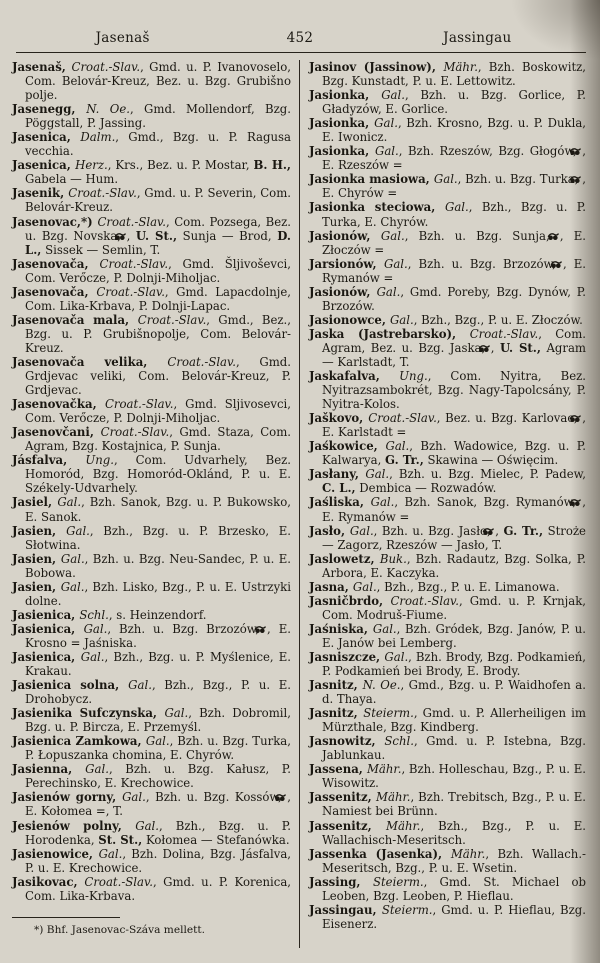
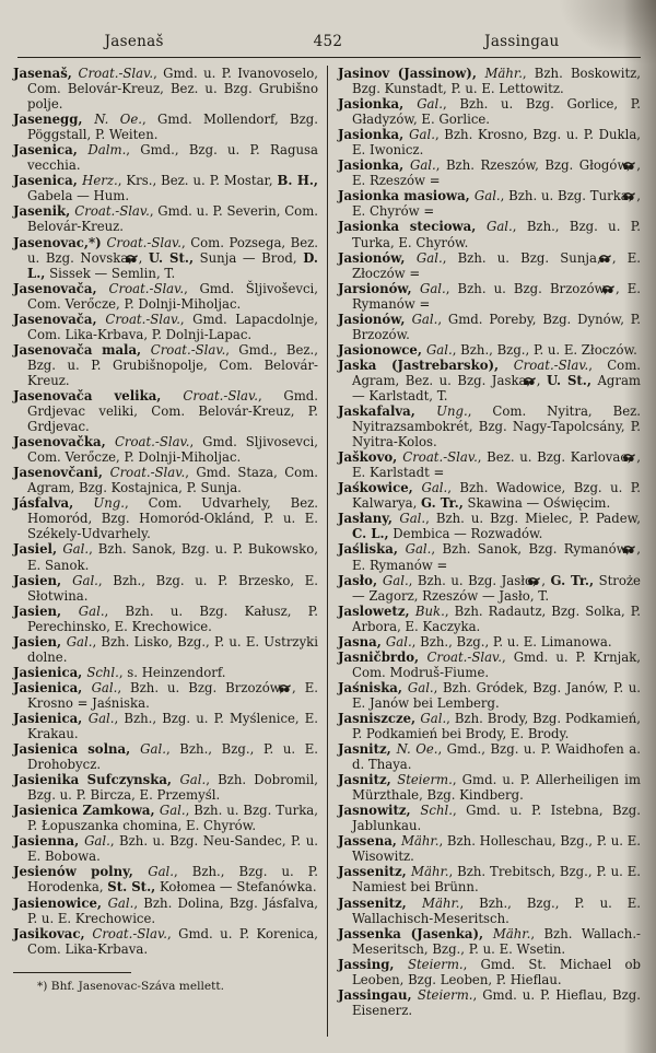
  Jasenaš
  452
  Jassingau
  Jasenaš, Croat.-Slav., Gmd. u. P. Ivanovoselo, Com. Belovár-Kreuz, Bez. u. Bzg. Grubišno polje.
- Jasenegg, N. Oe., Gmd. Mollendorf, Bzg. Pöggstall, P. Jassing.
+ Jasenegg, N. Oe., Gmd. Mollendorf, Bzg. Pöggstall, P. Weiten.
  Jasenica, Dalm., Gmd., Bzg. u. P. Ragusa vecchia.
  Jasenica, Herz., Krs., Bez. u. P. Mostar, B. H., Gabela — Hum.
  Jasenik, Croat.-Slav., Gmd. u. P. Severin, Com. Belovár-Kreuz.
  Jasenovac,*) Croat.-Slav., Com. Pozsega, Bez. u. Bzg. Novska, , U. St., Sunja — Brod, D. L., Sissek — Semlin, T.
  Jasenovača, Croat.-Slav., Gmd. Šljivoševci, Com. Verőcze, P. Dolnji-Miholjac.
  Jasenovača, Croat.-Slav., Gmd. Lapacdolnje, Com. Lika-Krbava, P. Dolnji-Lapac.
  Jasenovača mala, Croat.-Slav., Gmd., Bez., Bzg. u. P. Grubišnopolje, Com. Belovár-Kreuz.
  Jasenovača velika, Croat.-Slav., Gmd. Grdjevac veliki, Com. Belovár-Kreuz, P. Grdjevac.
  Jasenovačka, Croat.-Slav., Gmd. Sljivosevci, Com. Verőcze, P. Dolnji-Miholjac.
  Jasenovčani, Croat.-Slav., Gmd. Staza, Com. Agram, Bzg. Kostajnica, P. Sunja.
  Jásfalva, Ung., Com. Udvarhely, Bez. Homoród, Bzg. Homoród-Oklánd, P. u. E. Székely-Udvarhely.
  Jasiel, Gal., Bzh. Sanok, Bzg. u. P. Bukowsko, E. Sanok.
  Jasien, Gal., Bzh., Bzg. u. P. Brzesko, E. Słotwina.
- Jasien, Gal., Bzh. u. Bzg. Neu-Sandec, P. u. E. Bobowa.
+ Jasien, Gal., Bzh. u. Bzg. Kałusz, P. Perechinsko, E. Krechowice.
  Jasien, Gal., Bzh. Lisko, Bzg., P. u. E. Ustrzyki dolne.
  Jasienica, Schl., s. Heinzendorf.
  Jasienica, Gal., Bzh. u. Bzg. Brzozów , E. Krosno = Jaśniska.
  Jasienica, Gal., Bzh., Bzg. u. P. Myślenice, E. Krakau.
  Jasienica solna, Gal., Bzh., Bzg., P. u. E. Drohobycz.
  Jasienika Sufczynska, Gal., Bzh. Dobromil, Bzg. u. P. Bircza, E. Przemyśl.
  Jasienica Zamkowa, Gal., Bzh. u. Bzg. Turka, P. Łopuszanka chomina, E. Chyrów.
- Jasienna, Gal., Bzh. u. Bzg. Kałusz, P. Perechinsko, E. Krechowice.
+ Jasienna, Gal., Bzh. u. Bzg. Neu-Sandec, P. u. E. Bobowa.
- Jasienów gorny, Gal., Bzh. u. Bzg. Kossów, , E. Kołomea =, T.
  Jesienów polny, Gal., Bzh., Bzg. u. P. Horodenka, St. St., Kołomea — Stefanówka.
  Jasienowice, Gal., Bzh. Dolina, Bzg. Jásfalva, P. u. E. Krechowice.
  Jasikovac, Croat.-Slav., Gmd. u. P. Korenica, Com. Lika-Krbava.
  *) Bhf. Jasenovac-Száva mellett.
  Jasinov (Jassinow), Mähr., Bzh. Boskow Bzg. Kunstadt, P. u. E. Lettowitz.
  Jasionka, Gal., Bzh. u. Bzg. Gorlice, Gładyzów, E. Gorlice.
  Jasionka, Gal., Bzh. Krosno, Bzg. u. P. Duk E. Iwonicz.
  Jasionka, Gal., Bzh. Rzeszów, Bzg. Głogów E. Rzeszów =
  Jasionka masiowa, Gal., Bzh. u. Bzg. Turk E. Chyrów =
  Jasionka steciowa, Gal., Bzh., Bzg. u. Turka, E. Chyrów.
  Jasionów, Gal., Bzh. u. Bzg. Sunja, , Złoczów =
  Jarsionów, Gal., Bzh. u. Bzg. Brzozów , Rymanów =
  Jasionów, Gal., Gmd. Poreby, Bzg. Dynów Brzozów.
  Jasionowce, Gal., Bzh., Bzg., P. u. E. Złoczó
  Jaska (Jastrebarsko), Croat.-Slav., Co Agram, Bez. u. Bzg. Jaska, , U. St., Agr — Karlstadt, T.
  Jaskafalva, Ung., Com. Nyitra, B Nyitrazsambokrét, Bzg. Nagy-Tapolcsány Nyitra-Kolos.
  Jaškovo, Croat.-Slav., Bez. u. Bzg. Karlova E. Karlstadt =
  Jaśkowice, Gal., Bzh. Wadowice, Bzg. u. Kalwarya, G. Tr., Skawina — Oświęcim.
  Jasłany, Gal., Bzh. u. Bzg. Mielec, P. Pad C. L., Dembica — Rozwadów.
  Jaśliska, Gal., Bzh. Sanok, Bzg. Rymanów E. Rymanów =
  Jasło, Gal., Bzh. u. Bzg. Jasł, , G. Tr., Str — Zagorz, Rzeszów — Jasło, T.
  Jaslowetz, Buk., Bzh. Radautz, Bzg. Solka Arbora, E. Kaczyka.
  Jasna, Gal., Bzh., Bzg., P. u. E. Limanowa.
  Jasničbrdo, Croat.-Slav., Gmd. u. P. Krnj Com. Modruš-Fiume.
  Jaśniska, Gal., Bzh. Gródek, Bzg. Janów, P. E. Janów bei Lemberg.
  Jasniszcze, Gal., Bzh. Brody, Bzg. Podkami P. Podkamień bei Brody, E. Brody.
  Jasnitz, N. Oe., Gmd., Bzg. u. P. Waidhofen d. Thaya.
  Jasnitz, Steierm., Gmd. u. P. Allerheiligen Mürzthale, Bzg. Kindberg.
  Jasnowitz, Schl., Gmd. u. P. Istebna, B Jablunkau.
  Jassena, Mähr., Bzh. Holleschau, Bzg., P. u. Wisowitz.
  Jassenitz, Mähr., Bzh. Trebitsch, Bzg., P. u. Namiest bei Brünn.
  Jassenitz, Mähr., Bzh., Bzg., P. u. Wallachisch-Meseritsch.
  Jassenka (Jasenka), Mähr., Bzh. WallacMeseritsch, Bzg., P. u. E. Wsetin.
  Jassing, Steierm., Gmd. St. Michael Leoben, Bzg. Leoben, P. Hieflau.
  Jassingau, Steierm., Gmd. u. P. Hieflau, B Eisenerz.
